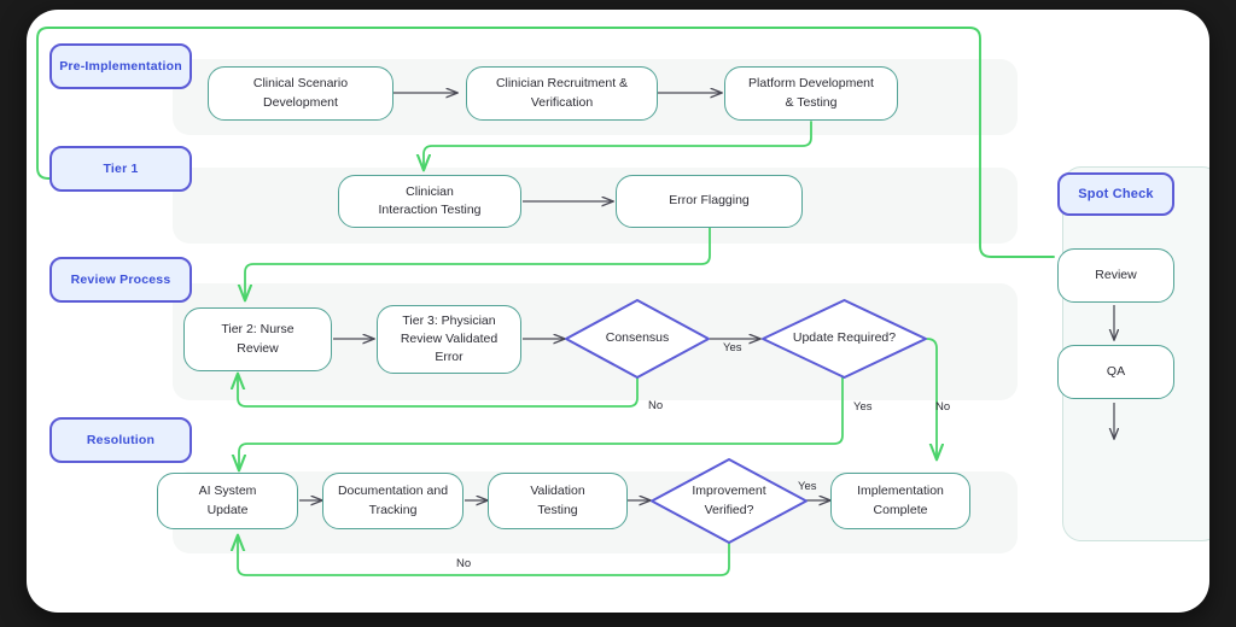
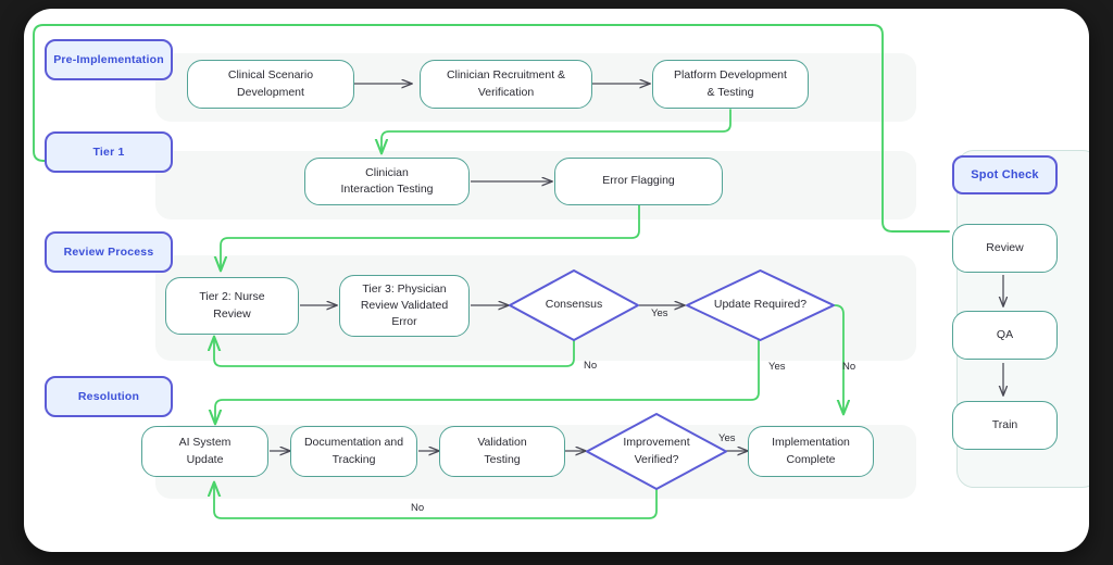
  Pre-Implementation
  Tier 1
  Review Process
  Resolution
  Clinical Scenario
  Development
  Clinician Recruitment &
  Verification
  Platform Development
  & Testing
  Clinician
  Interaction Testing
  Error Flagging
  Tier 2: Nurse
  Review
  Tier 3: Physician
  Review Validated
  Error
  Consensus
  Update Required?
  AI System
  Update
  Documentation and
  Tracking
  Validation
  Testing
  Improvement
  Verified?
  Implementation
  Complete
  Yes
  No
  Yes
  No
  Yes
  No
  Spot Check
  Review
  QA
+ Train
